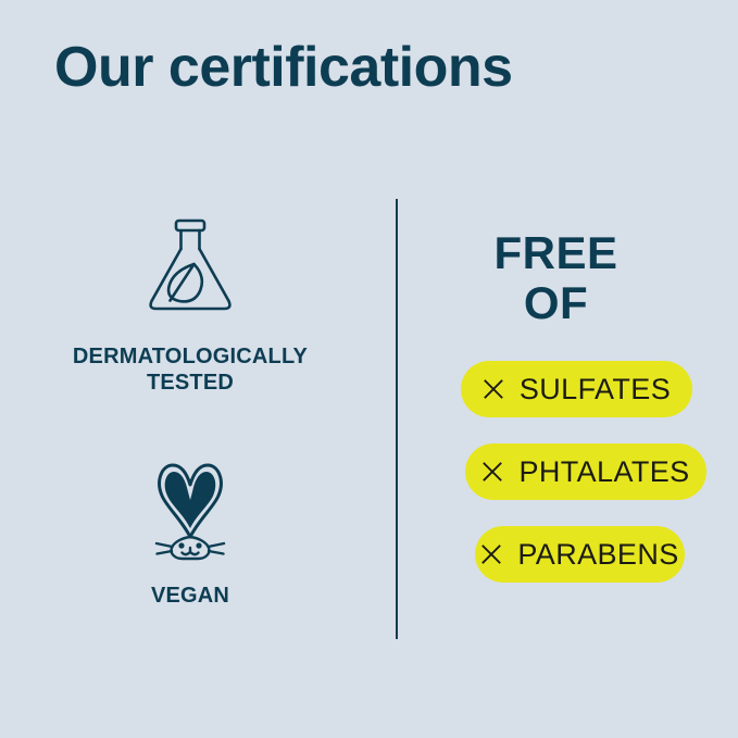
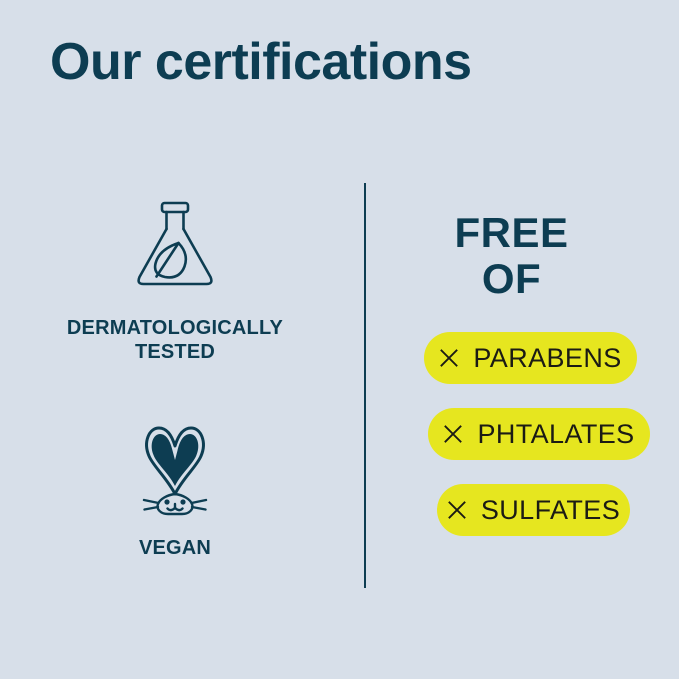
  Our certifications
  DERMATOLOGICALLY
  TESTED
  VEGAN
  FREE
  OF
- SULFATES
+ PARABENS
  PHTALATES
- PARABENS
+ SULFATES
